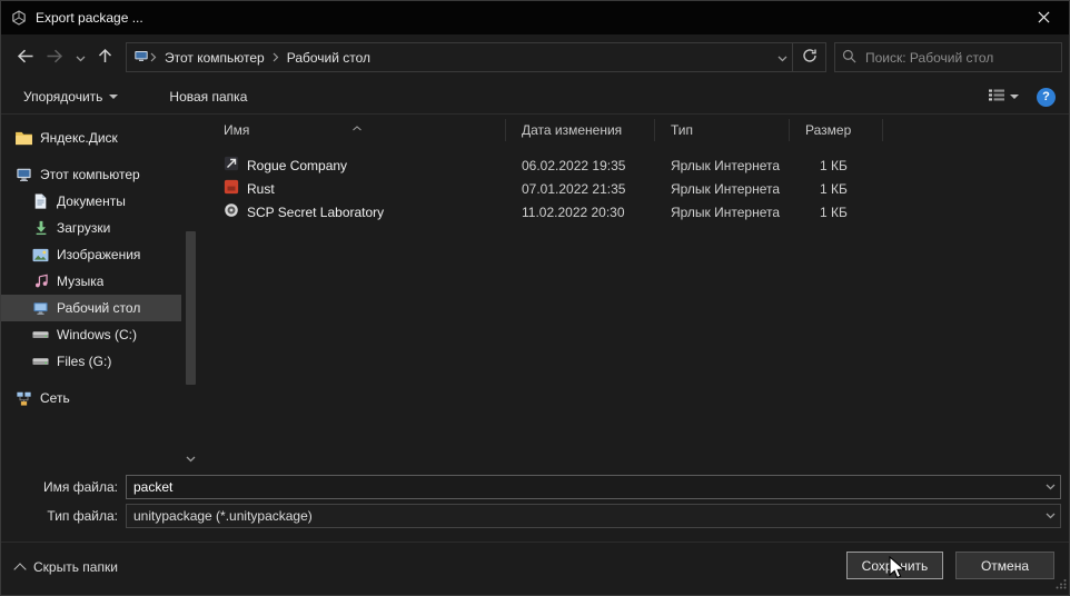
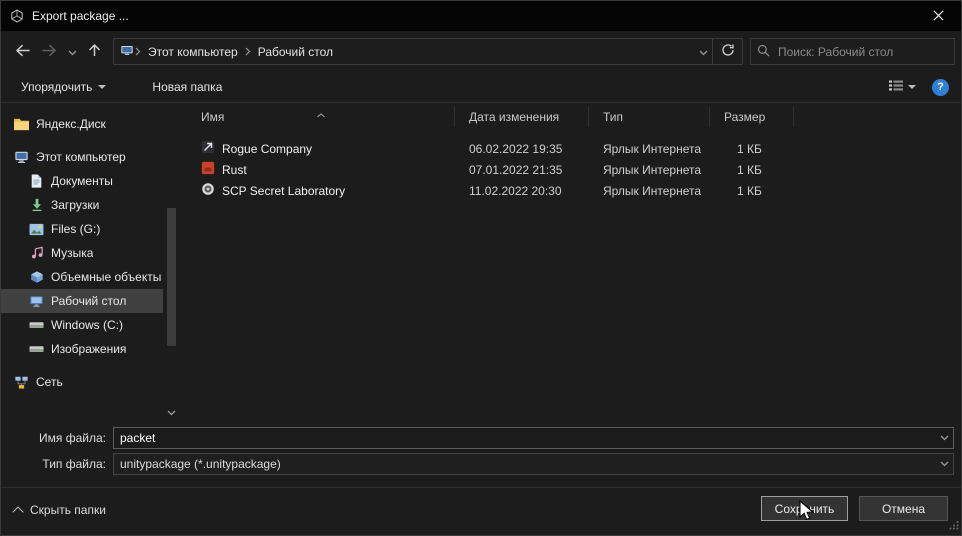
  Export package ...
  Этот компьютер
  Рабочий стол
  Поиск: Рабочий стол
  Упорядочить
  Новая папка
  ?
  Яндекс.Диск
  Этот компьютер
  Документы
  Загрузки
- Изображения
+ Files (G:)
  Музыка
+ Объемные объекты
  Рабочий стол
  Windows (C:)
- Files (G:)
+ Изображения
  Сеть
  Имя
  Дата изменения
  Тип
  Размер
  Rogue Company
  06.02.2022 19:35
  Ярлык Интернета
  1 КБ
  Rust
  07.01.2022 21:35
  Ярлык Интернета
  1 КБ
  SCP Secret Laboratory
  11.02.2022 20:30
  Ярлык Интернета
  1 КБ
  Имя файла:
  packet
  Тип файла:
  unitypackage (*.unitypackage)
  Скрыть папки
  Сохрнить
  Отмена
